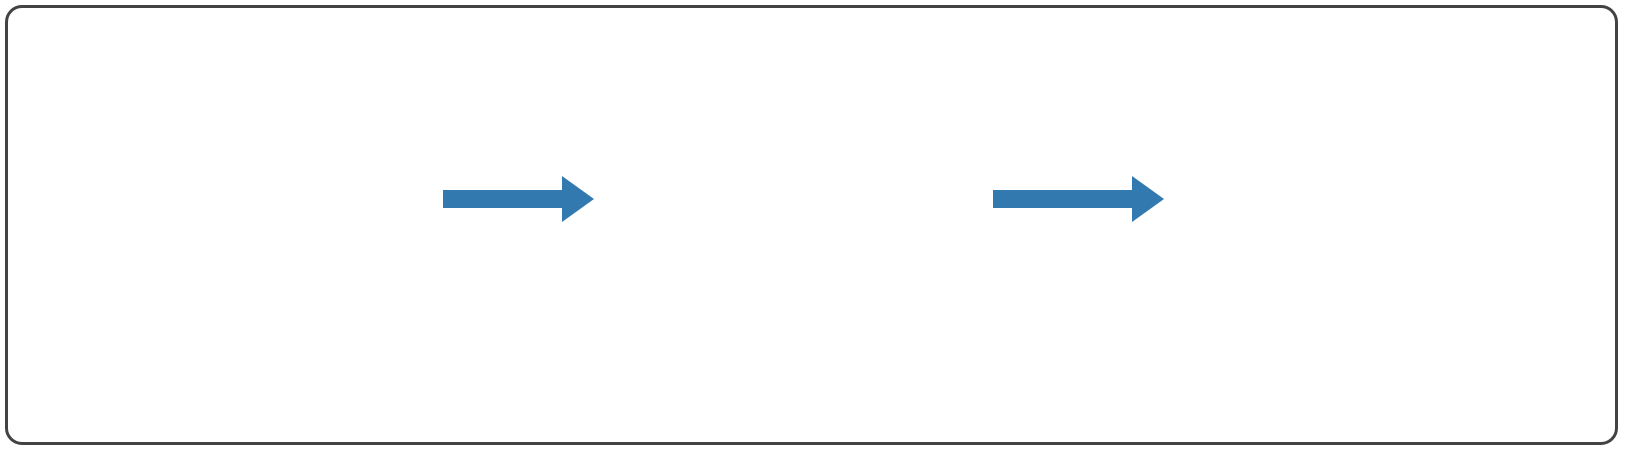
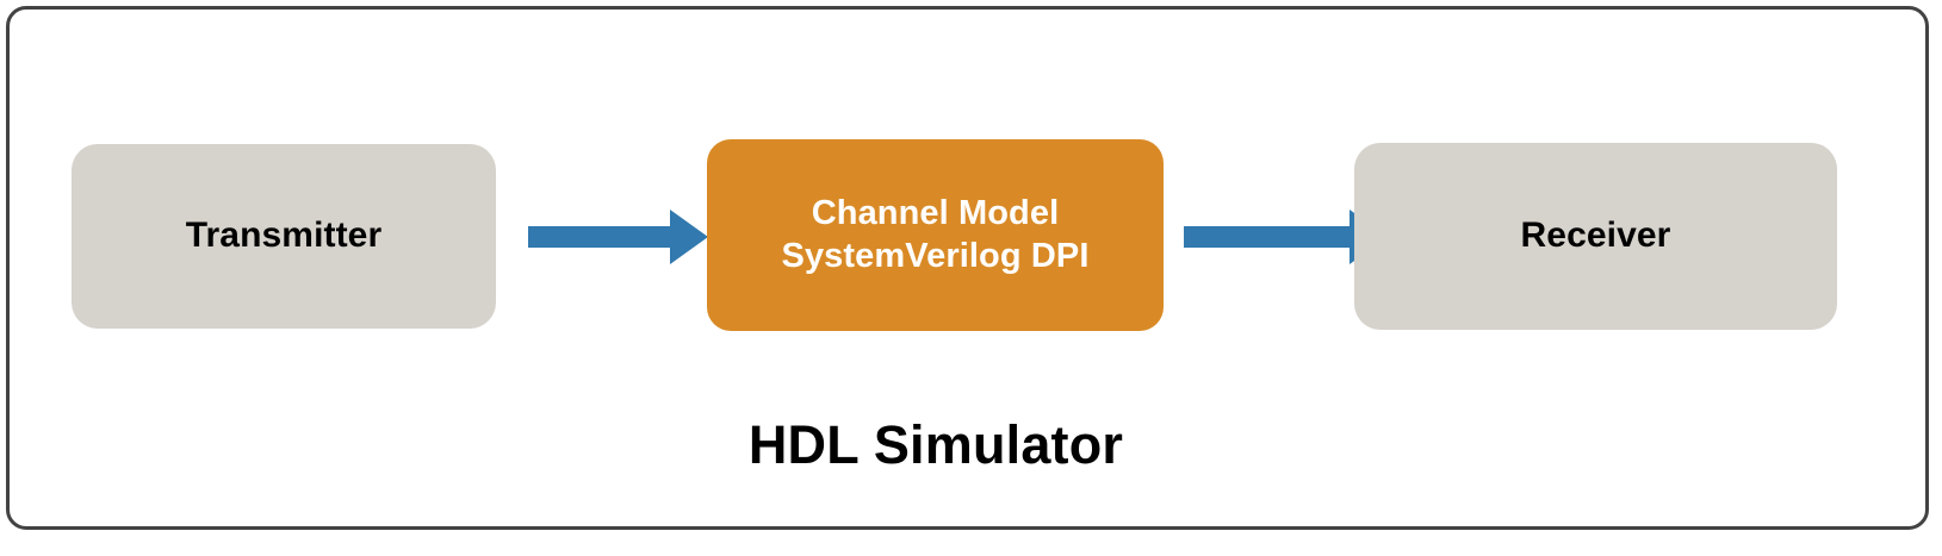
+ Transmitter
+ Channel Model
+ SystemVerilog DPI
+ Receiver
+ HDL Simulator
